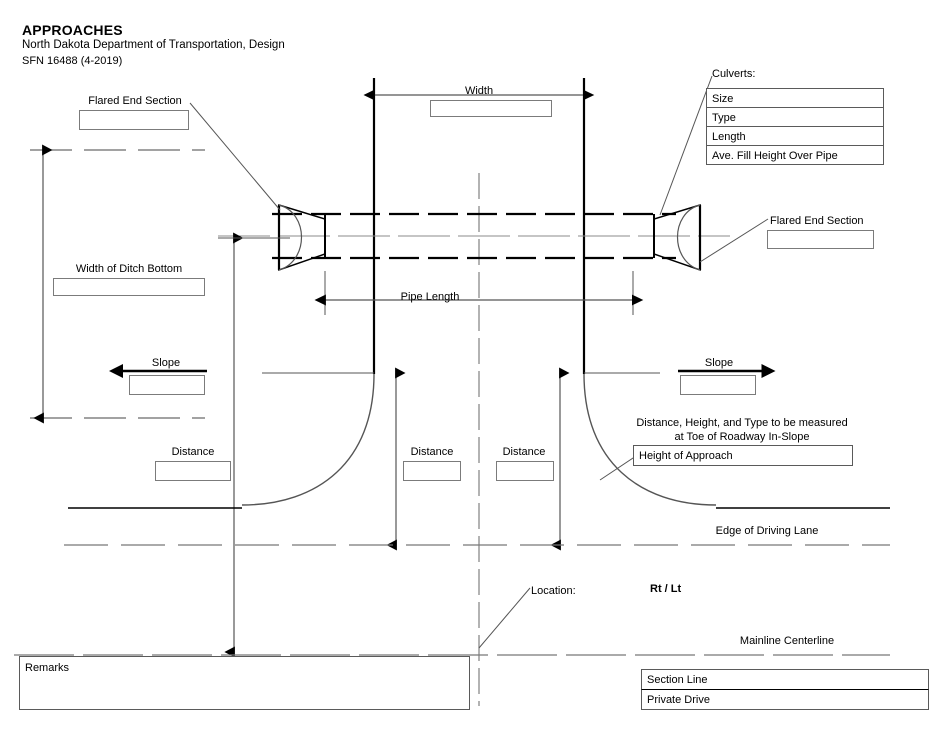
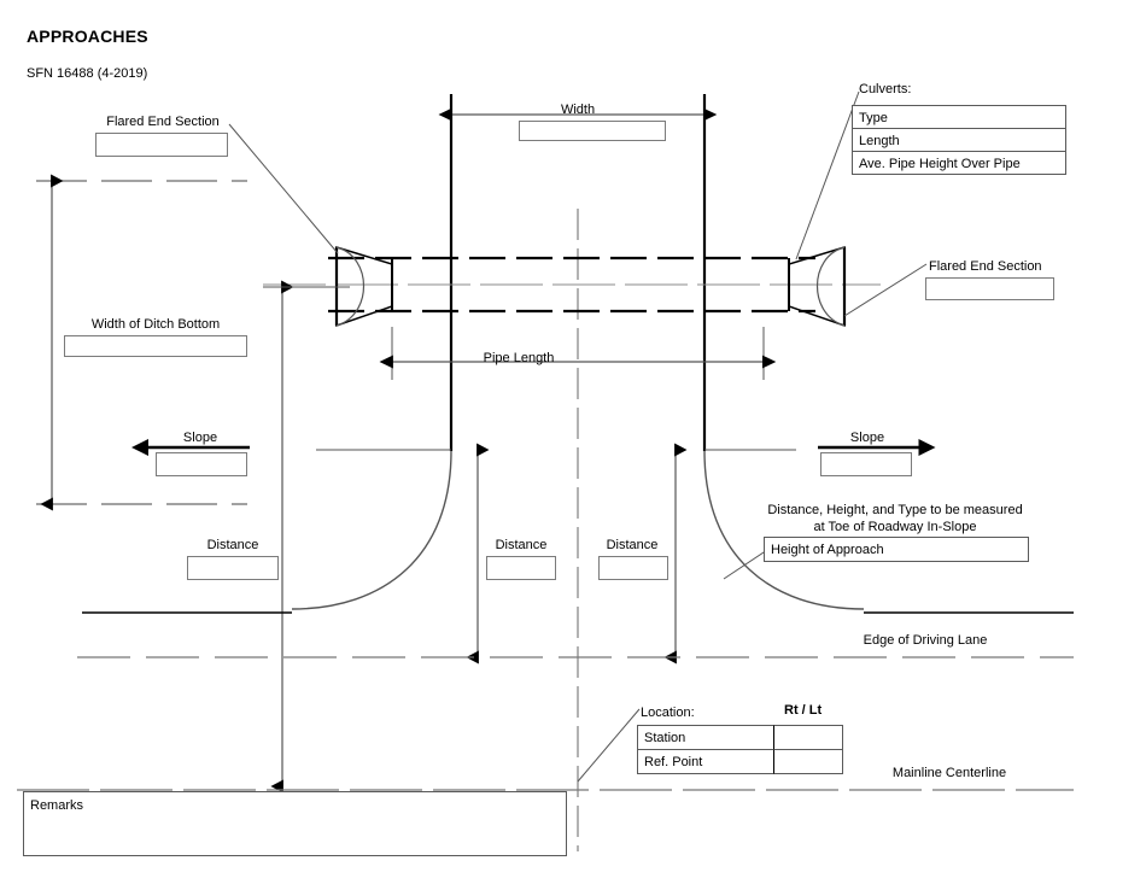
  APPROACHES
- North Dakota Department of Transportation, Design
  SFN 16488 (4-2019)
  Culverts:
- Size
  Type
  Length
- Ave. Fill Height Over Pipe
+ Ave. Pipe Height Over Pipe
  Flared End Section
  Width
  Flared End Section
  Width of Ditch Bottom
  Pipe Length
  Slope
  Slope
  Distance
  Distance
  Distance
  Distance, Height, and Type to be measured
  at Toe of Roadway In-Slope
  Height of Approach
  Edge of Driving Lane
  Location:
  Rt / Lt
+ Station
+ Ref. Point
  Mainline Centerline
  Remarks
- Section Line
- Private Drive
